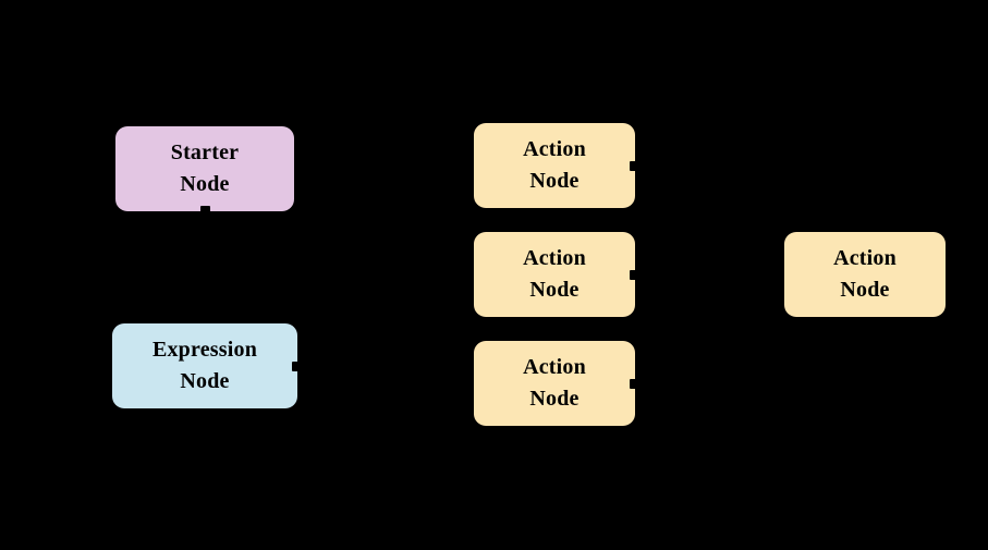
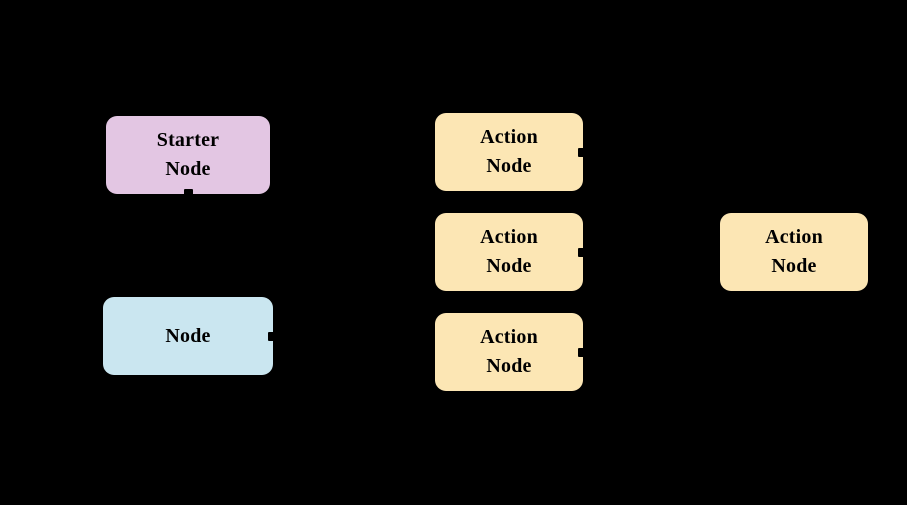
  Starter
  Node
- Expression
  Node
  Action
  Node
  Action
  Node
  Action
  Node
  Action
  Node
